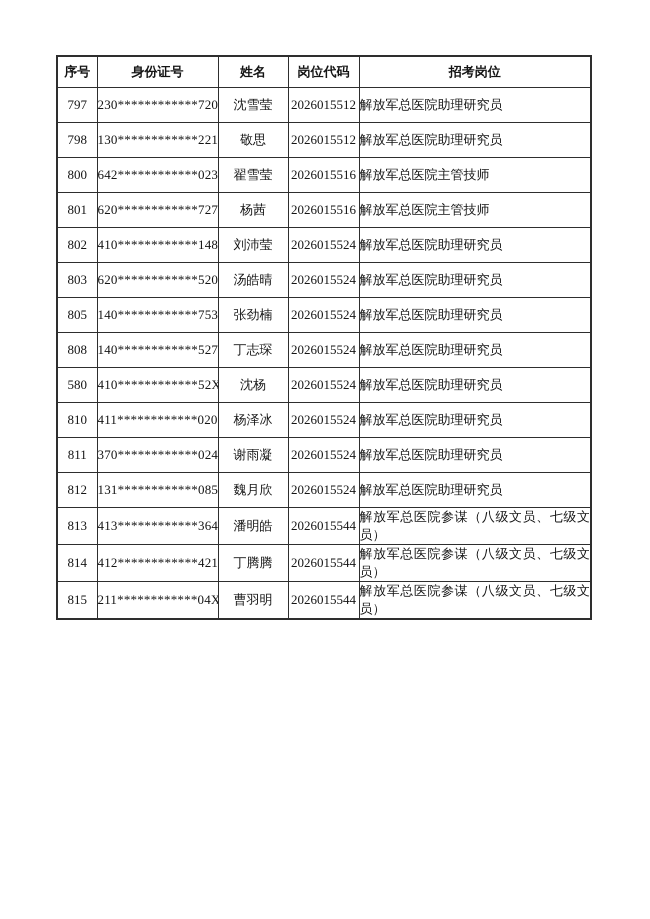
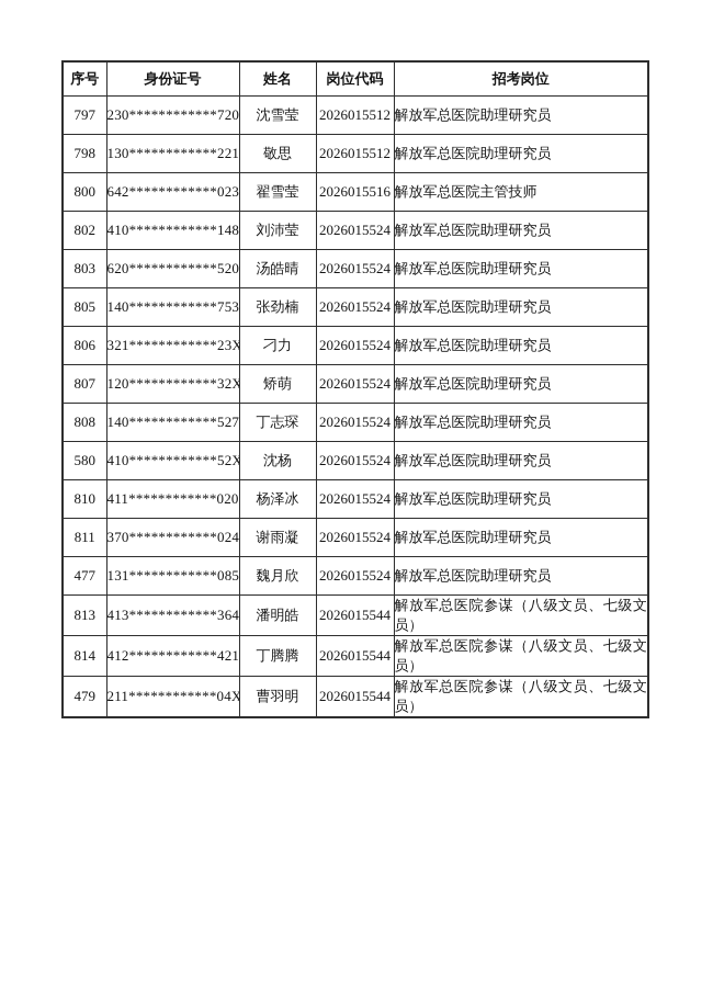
  序号	身份证号	姓名	岗位代码	招考岗位
  797	230************720	沈雪莹	2026015512	解放军总医院助理研究员
  798	130************221	敬思	2026015512	解放军总医院助理研究员
  800	642************023	翟雪莹	2026015516	解放军总医院主管技师
- 801	620************727	杨茜	2026015516	解放军总医院主管技师
  802	410************148	刘沛莹	2026015524	解放军总医院助理研究员
  803	620************520	汤皓晴	2026015524	解放军总医院助理研究员
  805	140************753	张劲楠	2026015524	解放军总医院助理研究员
+ 806	321************23X	刁力	2026015524	解放军总医院助理研究员
+ 807	120************32X	矫萌	2026015524	解放军总医院助理研究员
  808	140************527	丁志琛	2026015524	解放军总医院助理研究员
  580	410************52X	沈杨	2026015524	解放军总医院助理研究员
  810	411************020	杨泽冰	2026015524	解放军总医院助理研究员
  811	370************024	谢雨凝	2026015524	解放军总医院助理研究员
- 812	131************085	魏月欣	2026015524	解放军总医院助理研究员
+ 477	131************085	魏月欣	2026015524	解放军总医院助理研究员
  813	413************364	潘明皓	2026015544	解放军总医院参谋（八级文员、七级文员）
  814	412************421	丁腾腾	2026015544	解放军总医院参谋（八级文员、七级文员）
- 815	211************04X	曹羽明	2026015544	解放军总医院参谋（八级文员、七级文员）
+ 479	211************04X	曹羽明	2026015544	解放军总医院参谋（八级文员、七级文员）
